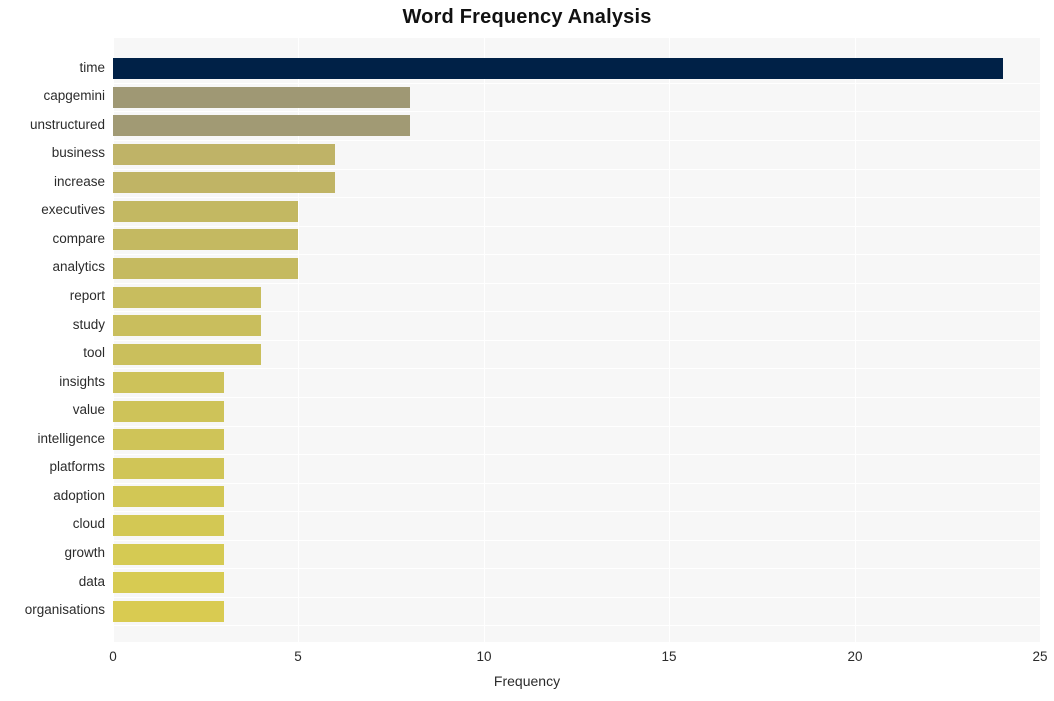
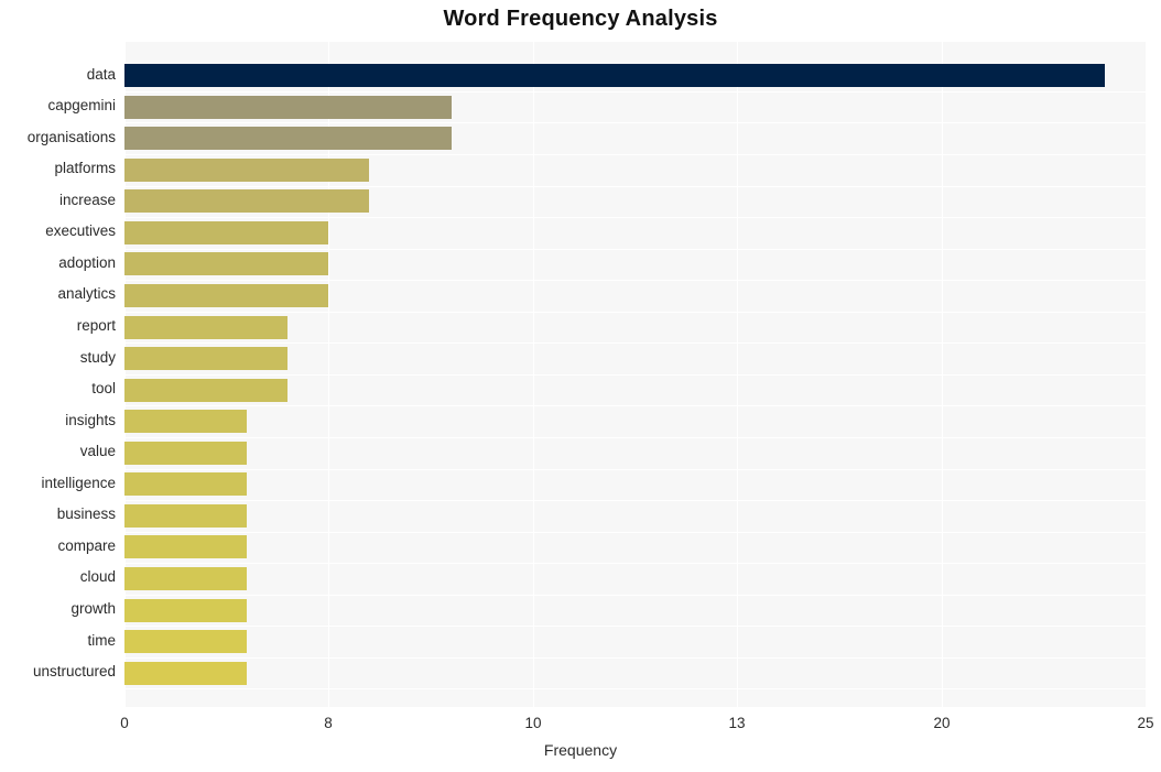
  Word Frequency Analysis
- time
+ data
  capgemini
- unstructured
+ organisations
- business
+ platforms
  increase
  executives
- compare
+ adoption
  analytics
  report
  study
  tool
  insights
  value
  intelligence
- platforms
+ business
- adoption
+ compare
  cloud
  growth
- data
+ time
- organisations
+ unstructured
  0
- 5
+ 8
  10
- 15
+ 13
  20
  25
  Frequency
